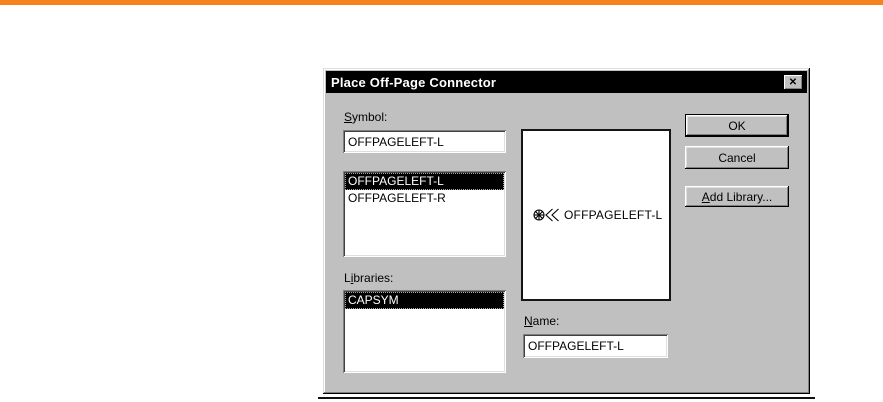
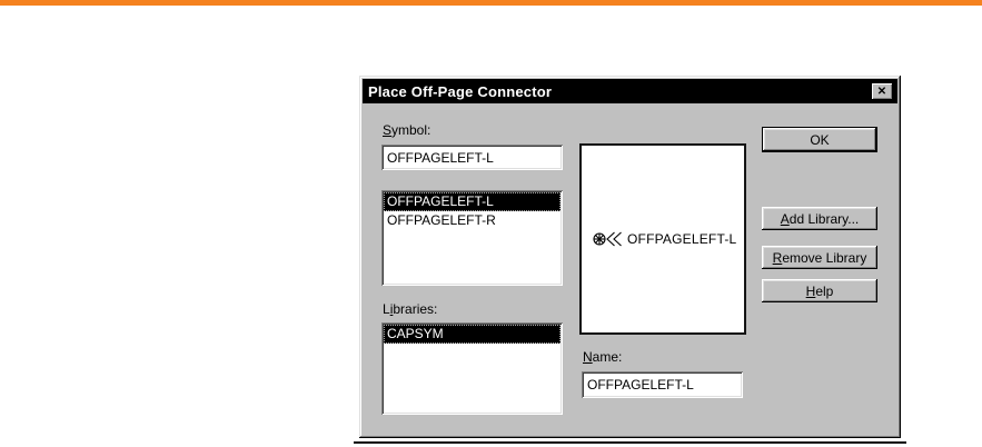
  Place Off-Page Connector
  ✕
  Symbol:
  OFFPAGELEFT-L
  OFFPAGELEFT-L
  OFFPAGELEFT-R
  Libraries:
  CAPSYM
  OFFPAGELEFT-L
  Name:
  OFFPAGELEFT-L
  OK
- Cancel
  A
  dd Library...
+ R
+ emove Library
+ H
+ elp
